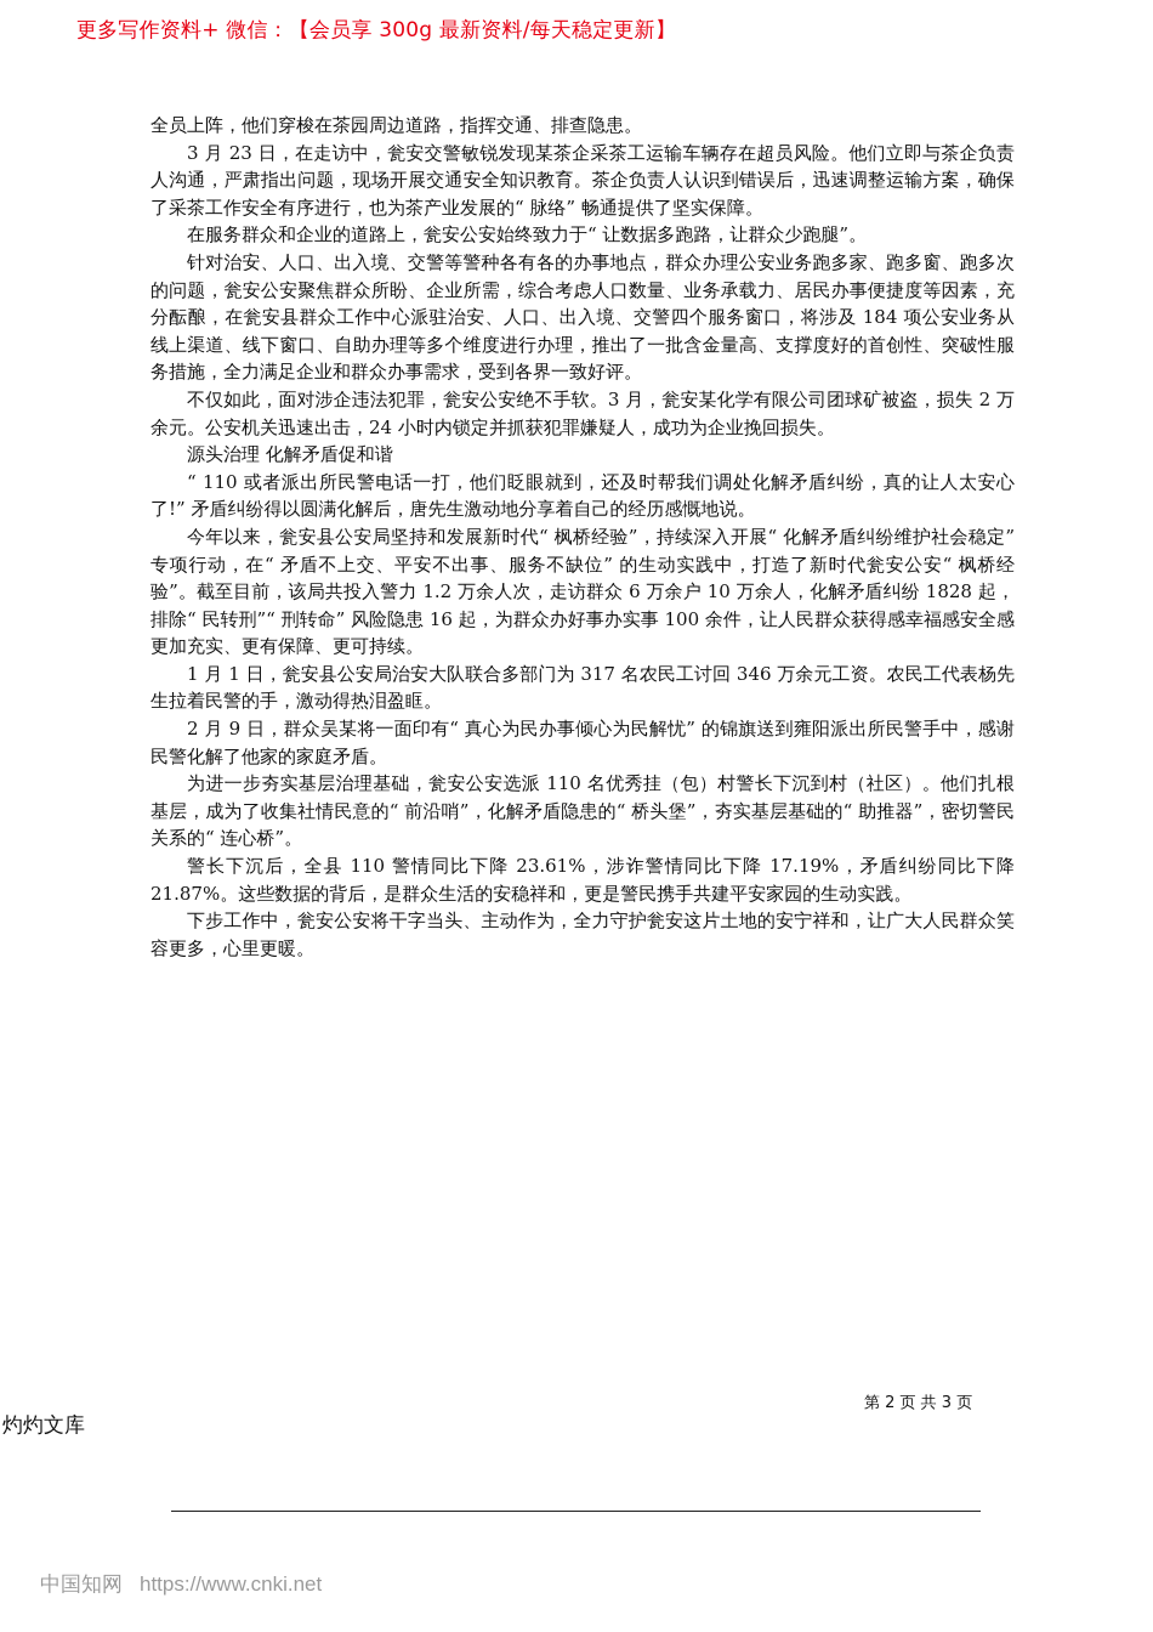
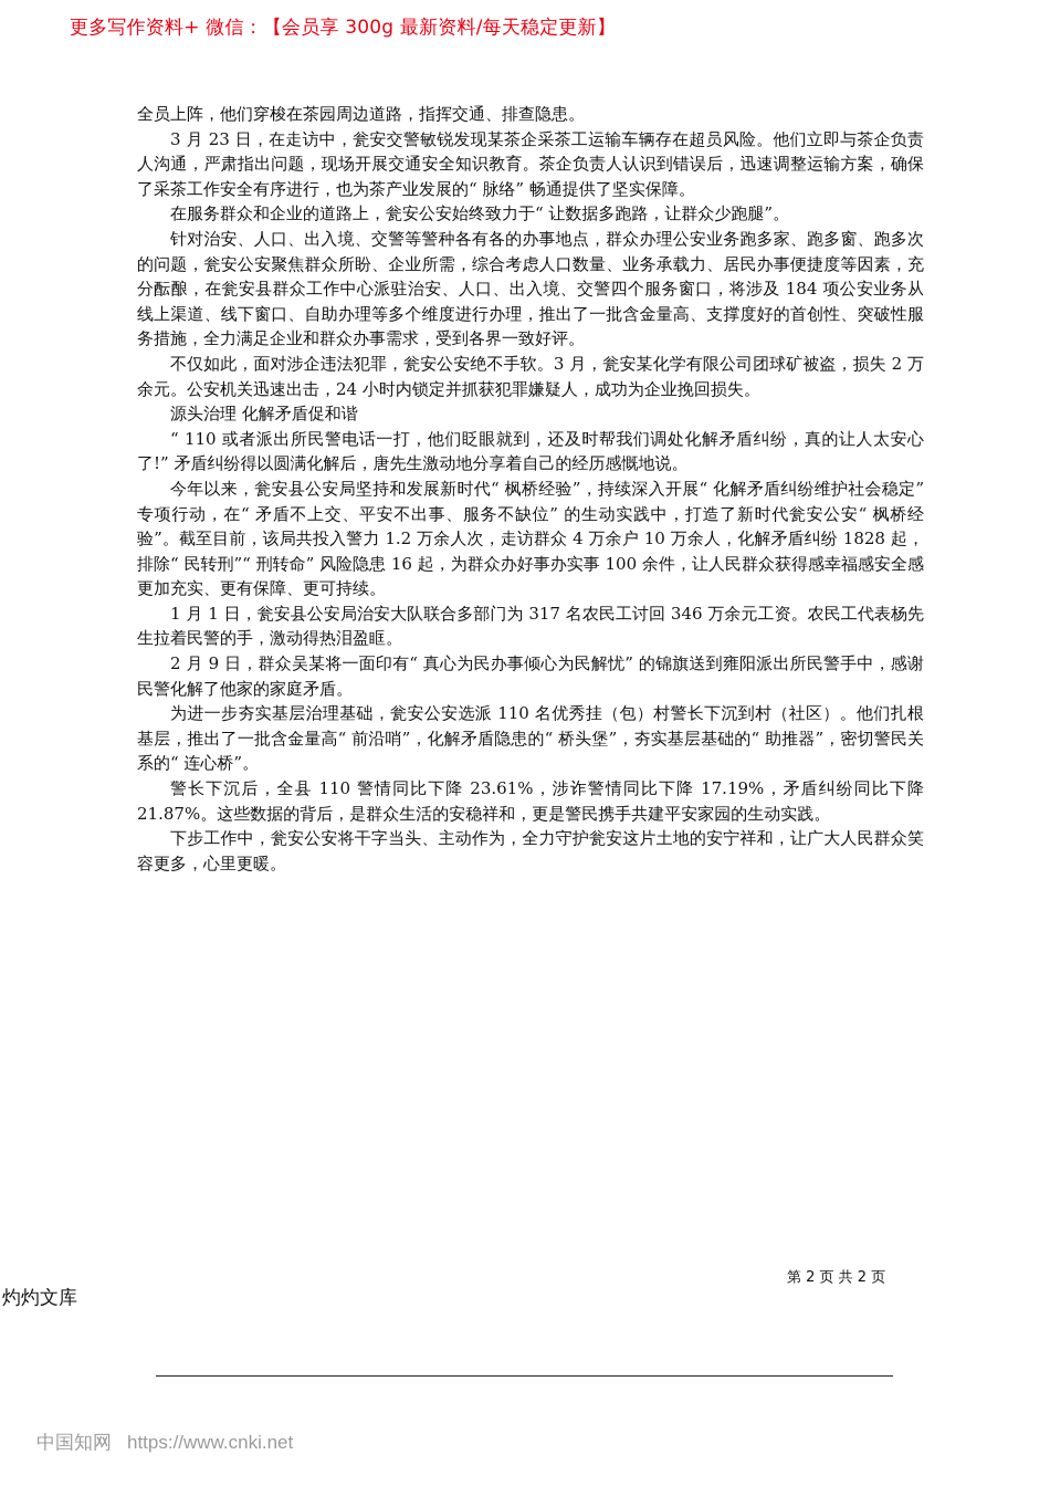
  更多写作资料+ 微信：【会员享 300g 最新资料/每天稳定更新】
  全员上阵，他们穿梭在茶园周边道路，指挥交通、排查隐患。
  3 月 23 日，在走访中，瓮安交警敏锐发现某茶企采茶工运输车辆存在超员风险。他们立即与茶企负责人沟通，严肃指出问题，现场开展交通安全知识教育。茶企负责人认识到错误后，迅速调整运输方案，确保了采茶工作安全有序进行，也为茶产业发展的“ 脉络” 畅通提供了坚实保障。
  在服务群众和企业的道路上，瓮安公安始终致力于“ 让数据多跑路，让群众少跑腿”。
  针对治安、人口、出入境、交警等警种各有各的办事地点，群众办理公安业务跑多家、跑多窗、跑多次的问题，瓮安公安聚焦群众所盼、企业所需，综合考虑人口数量、业务承载力、居民办事便捷度等因素，充分酝酿，在瓮安县群众工作中心派驻治安、人口、出入境、交警四个服务窗口，将涉及 184 项公安业务从线上渠道、线下窗口、自助办理等多个维度进行办理，推出了一批含金量高、支撑度好的首创性、突破性服务措施，全力满足企业和群众办事需求，受到各界一致好评。
  不仅如此，面对涉企违法犯罪，瓮安公安绝不手软。3 月，瓮安某化学有限公司团球矿被盗，损失 2 万余元。公安机关迅速出击，24 小时内锁定并抓获犯罪嫌疑人，成功为企业挽回损失。
  源头治理 化解矛盾促和谐
  “ 110 或者派出所民警电话一打，他们眨眼就到，还及时帮我们调处化解矛盾纠纷，真的让人太安心了!” 矛盾纠纷得以圆满化解后，唐先生激动地分享着自己的经历感慨地说。
- 今年以来，瓮安县公安局坚持和发展新时代“ 枫桥经验”，持续深入开展“ 化解矛盾纠纷维护社会稳定” 专项行动，在“ 矛盾不上交、平安不出事、服务不缺位” 的生动实践中，打造了新时代瓮安公安“ 枫桥经验”。截至目前，该局共投入警力 1.2 万余人次，走访群众 6 万余户 10 万余人，化解矛盾纠纷 1828 起，排除“ 民转刑”“ 刑转命” 风险隐患 16 起，为群众办好事办实事 100 余件，让人民群众获得感幸福感安全感更加充实、更有保障、更可持续。
+ 今年以来，瓮安县公安局坚持和发展新时代“ 枫桥经验”，持续深入开展“ 化解矛盾纠纷维护社会稳定” 专项行动，在“ 矛盾不上交、平安不出事、服务不缺位” 的生动实践中，打造了新时代瓮安公安“ 枫桥经验”。截至目前，该局共投入警力 1.2 万余人次，走访群众 4 万余户 10 万余人，化解矛盾纠纷 1828 起，排除“ 民转刑”“ 刑转命” 风险隐患 16 起，为群众办好事办实事 100 余件，让人民群众获得感幸福感安全感更加充实、更有保障、更可持续。
  1 月 1 日，瓮安县公安局治安大队联合多部门为 317 名农民工讨回 346 万余元工资。农民工代表杨先生拉着民警的手，激动得热泪盈眶。
  2 月 9 日，群众吴某将一面印有“ 真心为民办事倾心为民解忧” 的锦旗送到雍阳派出所民警手中，感谢民警化解了他家的家庭矛盾。
- 为进一步夯实基层治理基础，瓮安公安选派 110 名优秀挂（包）村警长下沉到村（社区）。他们扎根基层，成为了收集社情民意的“ 前沿哨”，化解矛盾隐患的“ 桥头堡”，夯实基层基础的“ 助推器”，密切警民关系的“ 连心桥”。
+ 为进一步夯实基层治理基础，瓮安公安选派 110 名优秀挂（包）村警长下沉到村（社区）。他们扎根基层，推出了一批含金量高“ 前沿哨”，化解矛盾隐患的“ 桥头堡”，夯实基层基础的“ 助推器”，密切警民关系的“ 连心桥”。
  警长下沉后，全县 110 警情同比下降 23.61%，涉诈警情同比下降 17.19%，矛盾纠纷同比下降 21.87%。这些数据的背后，是群众生活的安稳祥和，更是警民携手共建平安家园的生动实践。
  下步工作中，瓮安公安将干字当头、主动作为，全力守护瓮安这片土地的安宁祥和，让广大人民群众笑容更多，心里更暖。
- 第 2 页 共 3 页
+ 第 2 页 共 2 页
  灼灼文库
  中国知网 https://www.cnki.net
